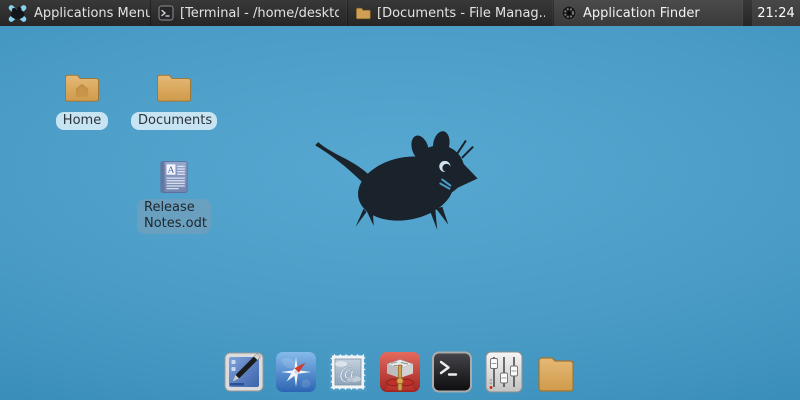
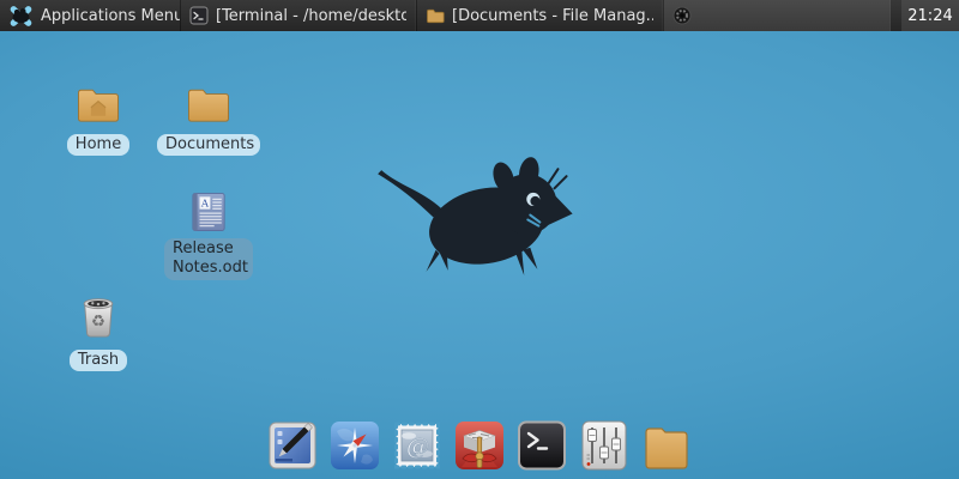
  Applications Menu
  [Terminal - /home/deskto
  [Documents - File Manag..
- Application Finder
  21:24
  Home
  Documents
  A
  Release Notes.odt
+ ♻
+ Trash
  @
